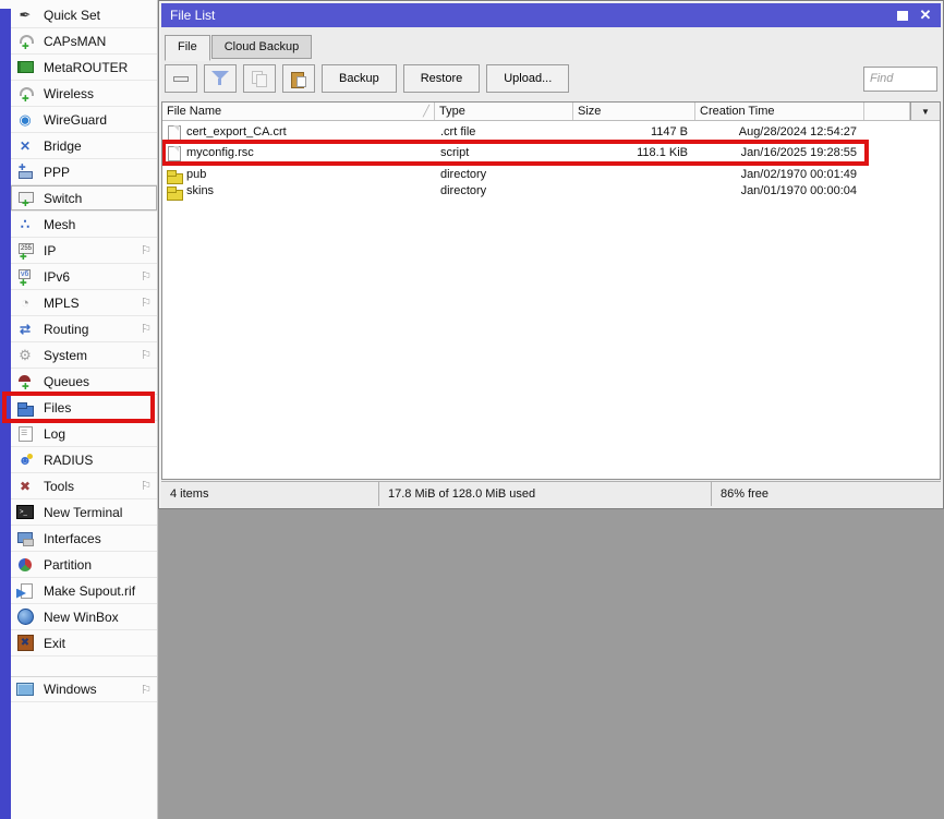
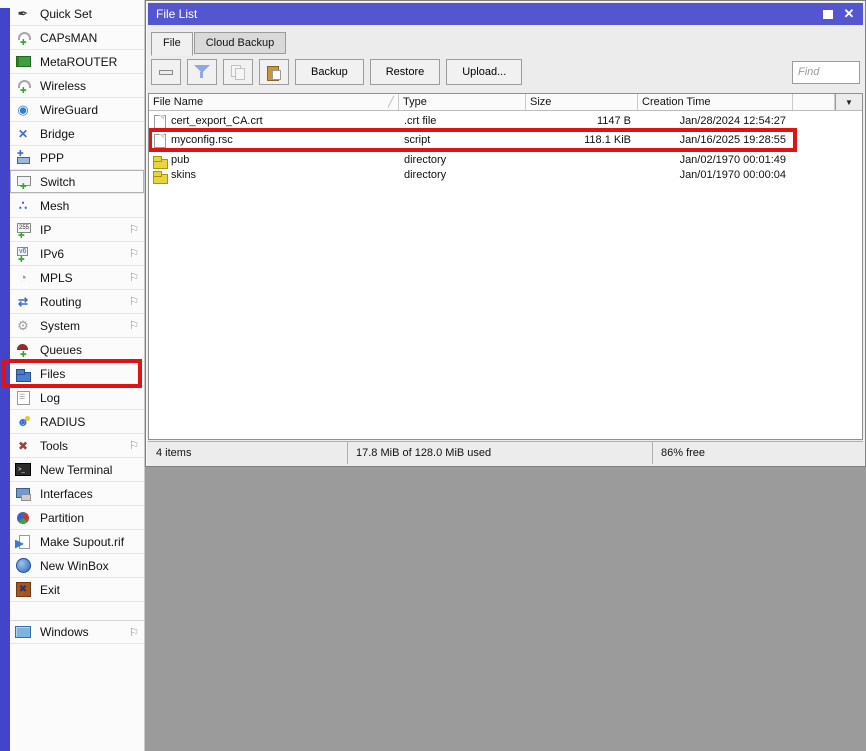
  Quick Set
  CAPsMAN
  MetaROUTER
  Wireless
  WireGuard
  Bridge
  PPP
  Switch
  Mesh
  IP
  ⚐
  IPv6
  ⚐
  MPLS
  ⚐
  Routing
  ⚐
  System
  ⚐
  Queues
  Files
  Log
  RADIUS
  Tools
  ⚐
  New Terminal
  Interfaces
  Partition
  Make Supout.rif
  New WinBox
  Exit
  Windows
  ⚐
  File List
  ✕
  File
  Cloud Backup
  Backup
  Restore
  Upload...
  Find
  File Name
  ╱
  Type
  Size
  Creation Time
  ▼
  cert_export_CA.crt
  .crt file
  1147 B
- Aug/28/2024 12:54:27
+ Jan/28/2024 12:54:27
  myconfig.rsc
  script
  118.1 KiB
  Jan/16/2025 19:28:55
  pub
  directory
  Jan/02/1970 00:01:49
  skins
  directory
  Jan/01/1970 00:00:04
  4 items
  17.8 MiB of 128.0 MiB used
  86% free
